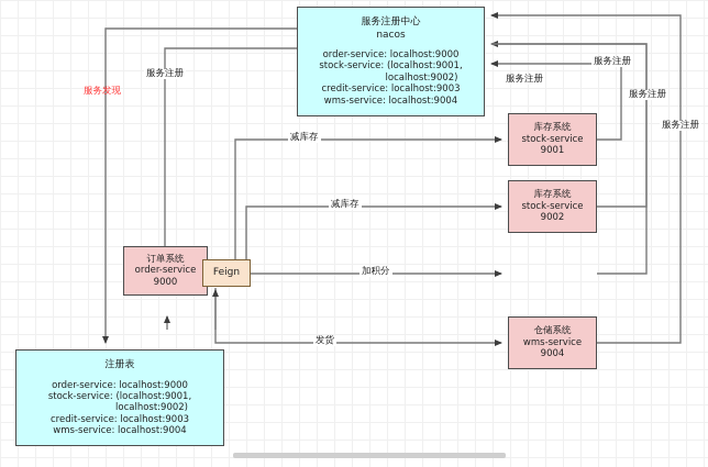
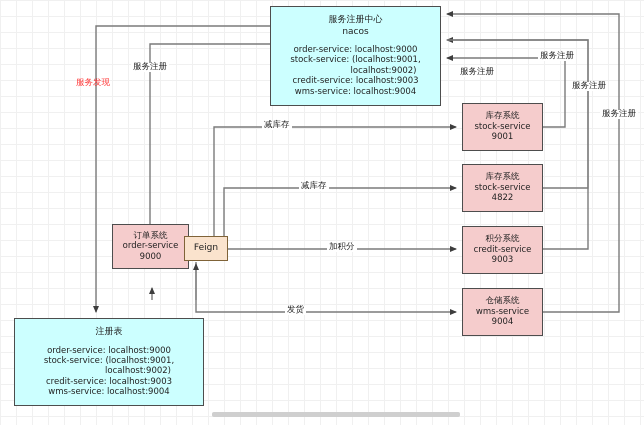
  服务注册中心
  nacos
  order-service: localhost:9000
  stock-service: (localhost:9001,
  localhost:9002)
  credit-service: localhost:9003
  wms-service: localhost:9004
  注册表
  order-service: localhost:9000
  stock-service: (localhost:9001,
  localhost:9002)
  credit-service: localhost:9003
  wms-service: localhost:9004
  订单系统
  order-service
  9000
  Feign
  库存系统
  stock-service
  9001
  库存系统
  stock-service
- 9002
+ 4822
+ 积分系统
+ credit-service
+ 9003
  仓储系统
  wms-service
  9004
  服务发现
  服务注册
  减库存
  减库存
  加积分
  发货
  服务注册
  服务注册
  服务注册
  服务注册
